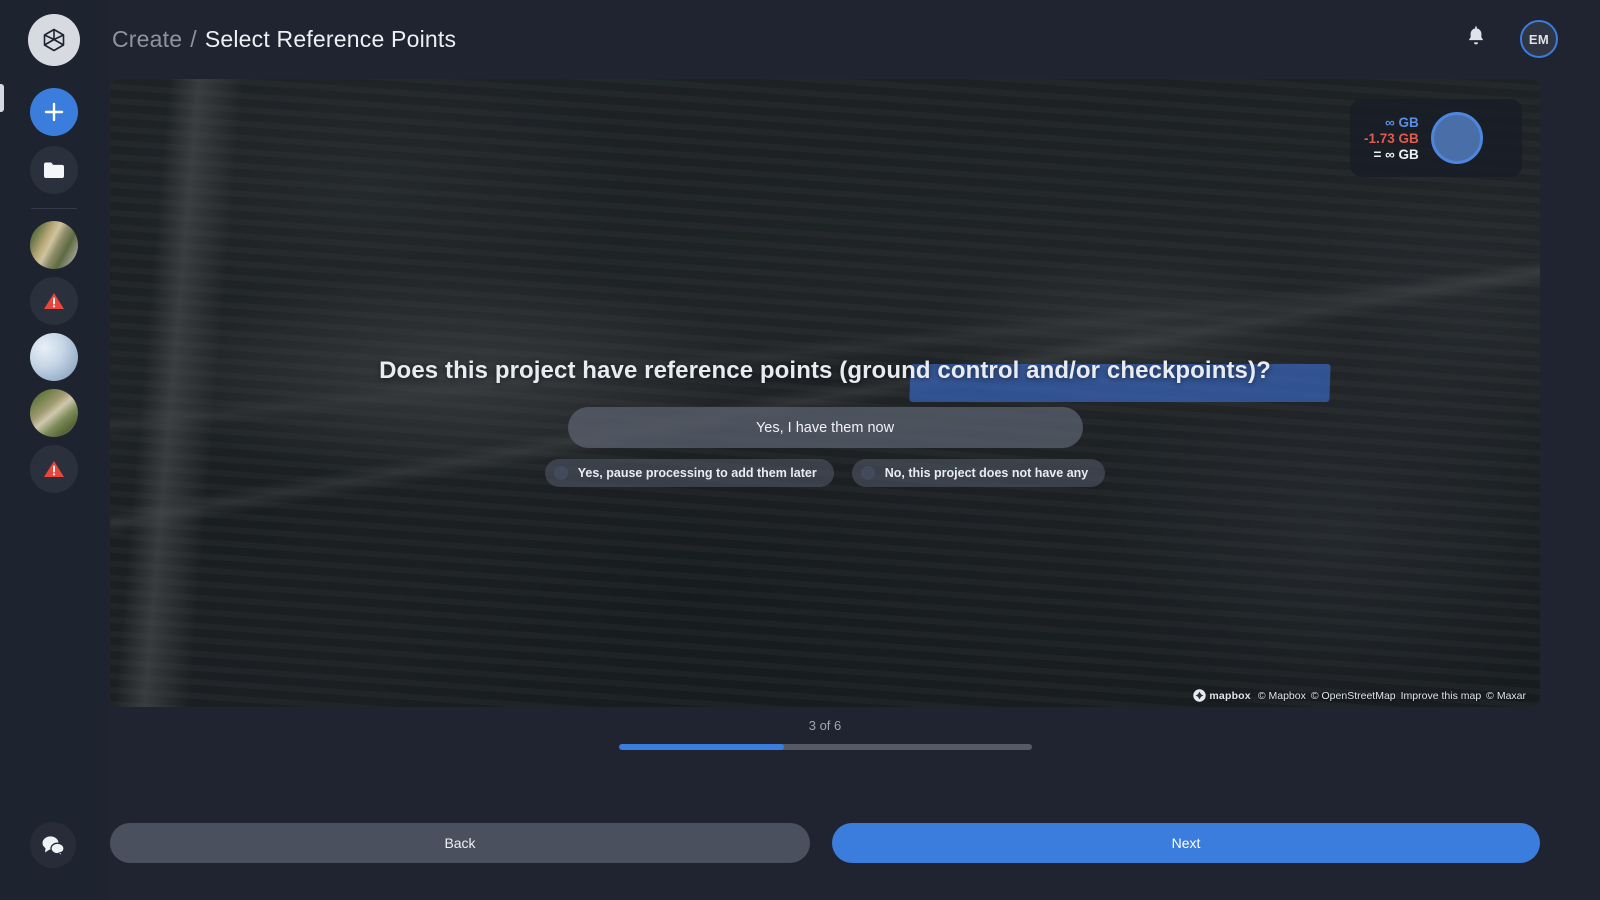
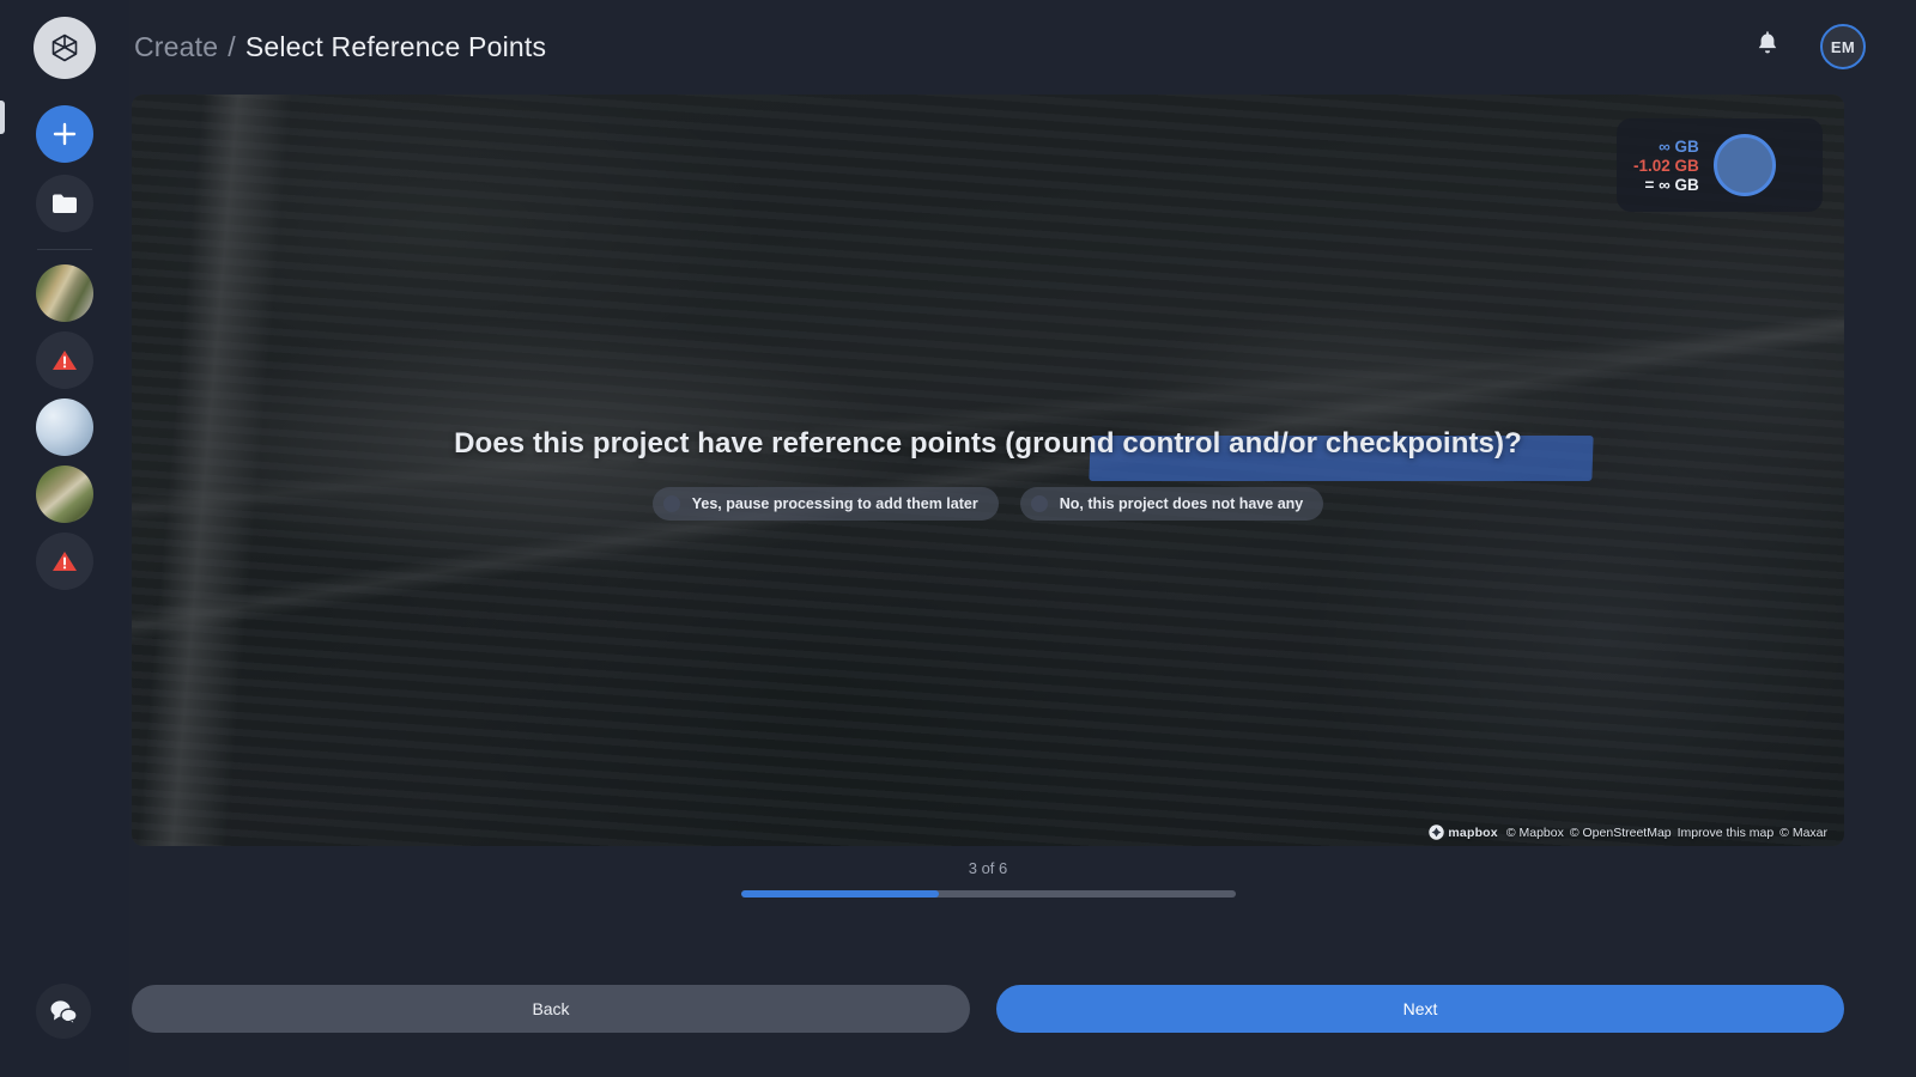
  Create
  /
  Select Reference Points
  EM
  ∞ GB
- -1.73 GB
+ -1.02 GB
  = ∞ GB
  Does this project have reference points (ground control and/or checkpoints)?
- Yes, I have them now
  Yes, pause processing to add them later
  No, this project does not have any
  mapbox
  © Mapbox
  © OpenStreetMap
  Improve this map
  © Maxar
  3 of 6
  Back
  Next
